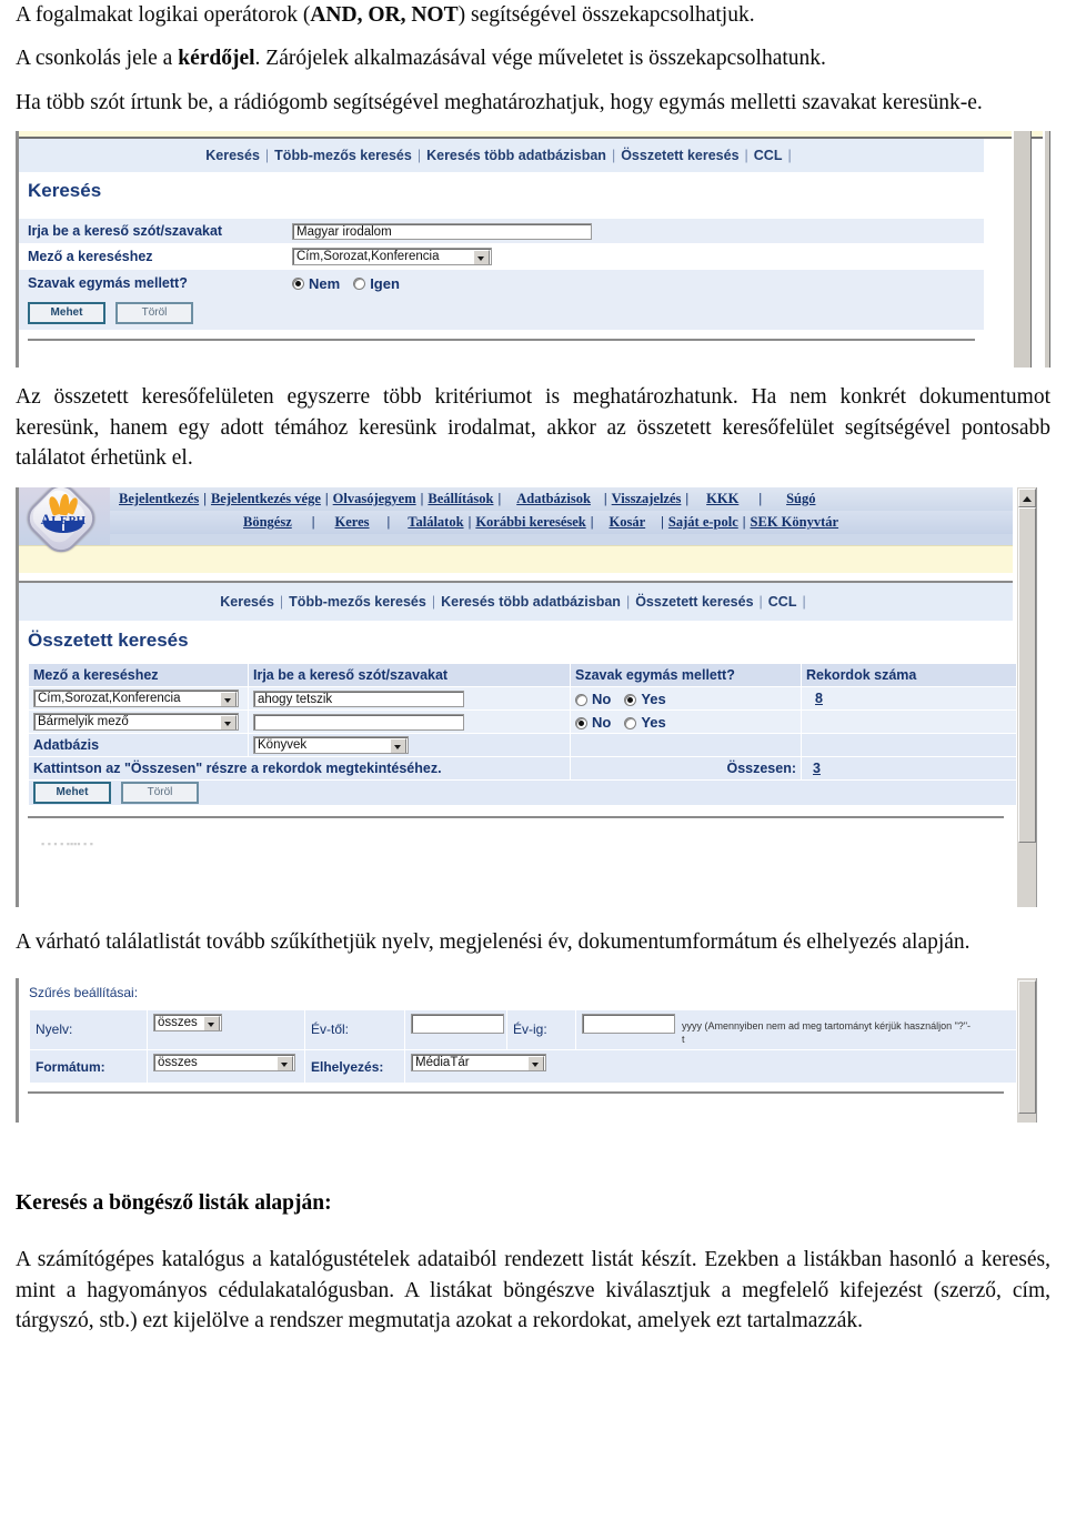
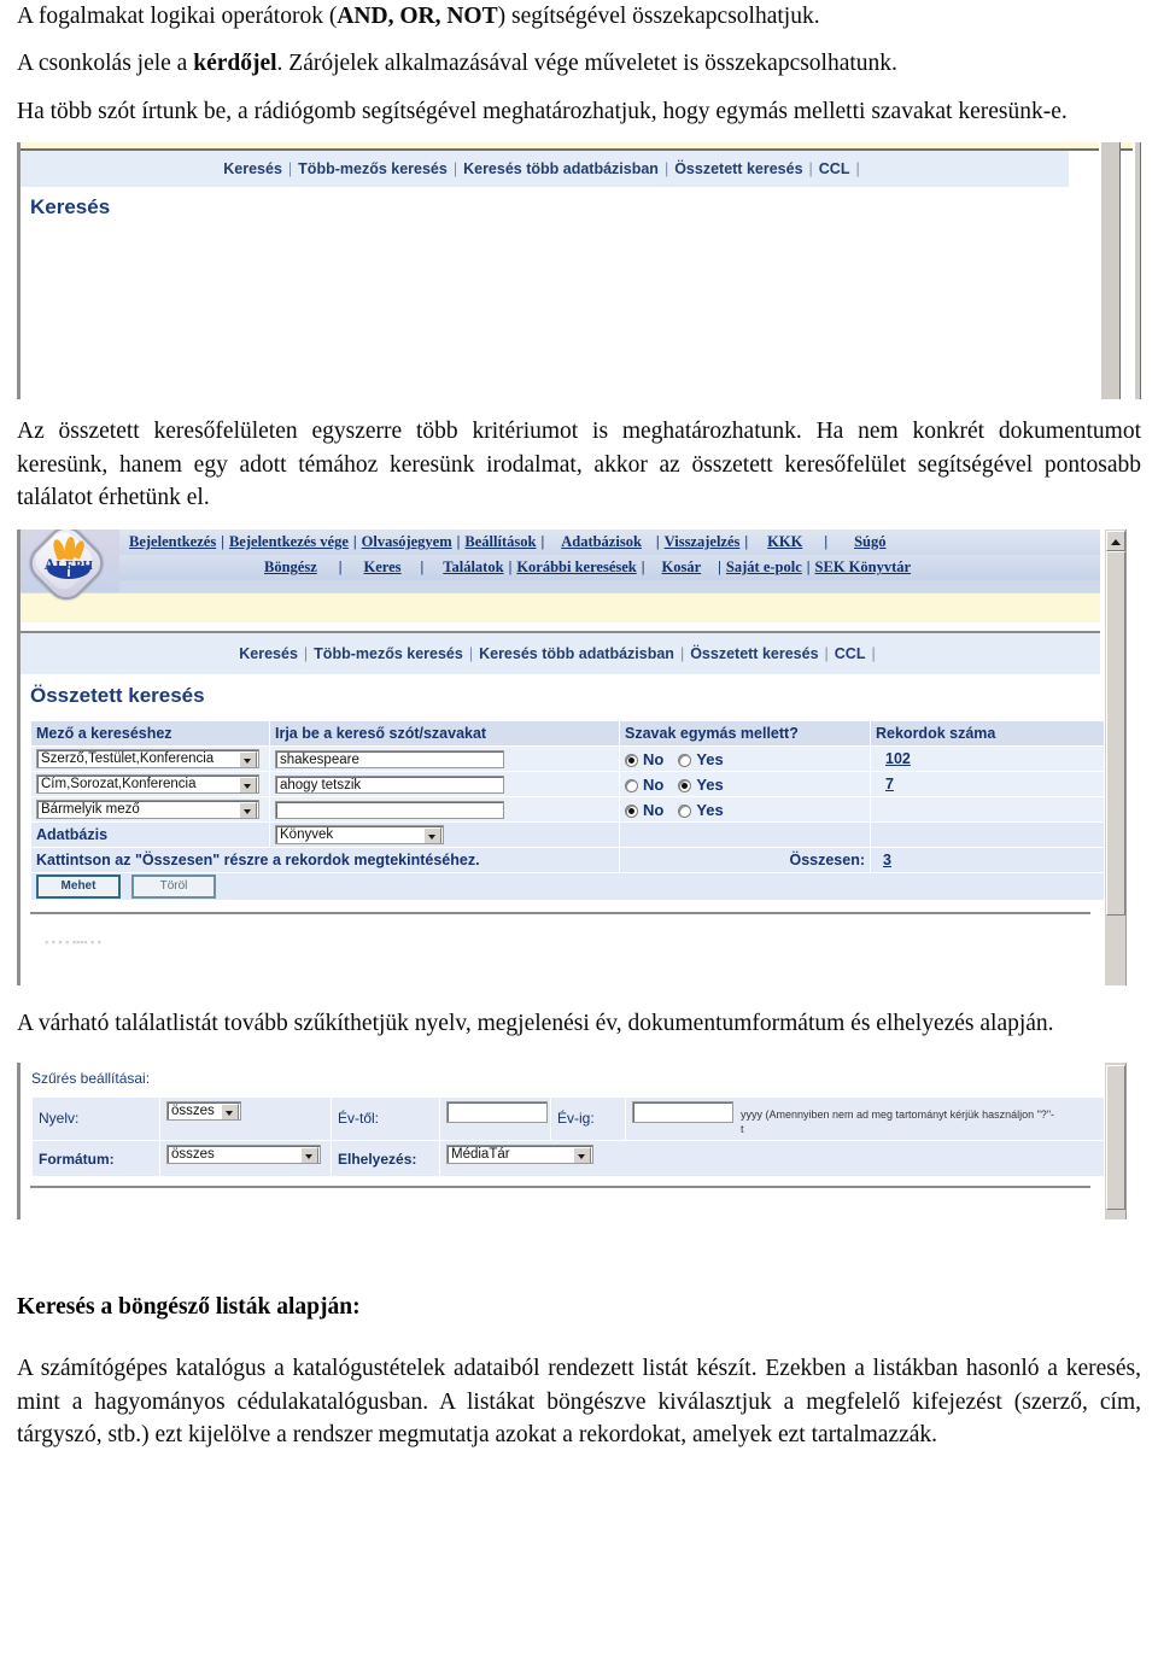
  A fogalmakat logikai operátorok (AND, OR, NOT) segítségével összekapcsolhatjuk.
  A csonkolás jele a kérdőjel. Zárójelek alkalmazásával vége műveletet is összekapcsolhatunk.
  Ha több szót írtunk be, a rádiógomb segítségével meghatározhatjuk, hogy egymás melletti szavakat keresünk-e.
  Keresés
  |
  Több-mezős keresés
  |
  Keresés több adatbázisban
  |
  Összetett keresés
  |
  CCL
  |
  Keresés
- Irja be a kereső szót/szavakat
- Magyar irodalom
- Mező a kereséshez
- Cím,Sorozat,Konferencia
- Szavak egymás mellett?
- Nem
- Igen
- Mehet
- Töröl
  Az összetett keresőfelületen egyszerre több kritériumot is meghatározhatunk. Ha nem konkrét dokumentumot keresünk, hanem egy adott témához keresünk irodalmat, akkor az összetett keresőfelület segítségével pontosabb találatot érhetünk el.
  ALEPH
  Bejelentkezés
  |
  Bejelentkezés vége
  |
  Olvasójegyem
  |
  Beállítások
  |
  Adatbázisok
  |
  Visszajelzés
  |
  KKK
  |
  Súgó
  Böngész
  |
  Keres
  |
  Találatok
  |
  Korábbi keresések
  |
  Kosár
  |
  Saját e-polc
  |
  SEK Könyvtár
  Keresés
  |
  Több-mezős keresés
  |
  Keresés több adatbázisban
  |
  Összetett keresés
  |
  CCL
  |
  Összetett keresés
  Mező a kereséshez	Irja be a kereső szót/szavakat	Szavak egymás mellett?	Rekordok száma
+ Szerző,Testület,Konferencia	shakespeare	No Yes	102
- Cím,Sorozat,Konferencia	ahogy tetszik	No Yes	8
+ Cím,Sorozat,Konferencia	ahogy tetszik	No Yes	7
  Bármelyik mező		No Yes
  Adatbázis	Könyvek
  Kattintson az "Összesen" részre a rekordok megtekintéséhez.	Összesen:	3
  Mehet Töröl
  ▪ ▪ ▪ ▪ ▪▪▪▪ ▪ ▪
  A várható találatlistát tovább szűkíthetjük nyelv, megjelenési év, dokumentumformátum és elhelyezés alapján.
  Szűrés beállításai:
  Nyelv:	összes	Év-től:		Év-ig:	yyyy (Amennyiben nem ad meg tartományt kérjük használjon "?"- t
  Formátum:	összes	Elhelyezés:	MédiaTár
  Keresés a böngésző listák alapján:
  A számítógépes katalógus a katalógustételek adataiból rendezett listát készít. Ezekben a listákban hasonló a keresés, mint a hagyományos cédulakatalógusban. A listákat böngészve kiválasztjuk a megfelelő kifejezést (szerző, cím, tárgyszó, stb.) ezt kijelölve a rendszer megmutatja azokat a rekordokat, amelyek ezt tartalmazzák.
